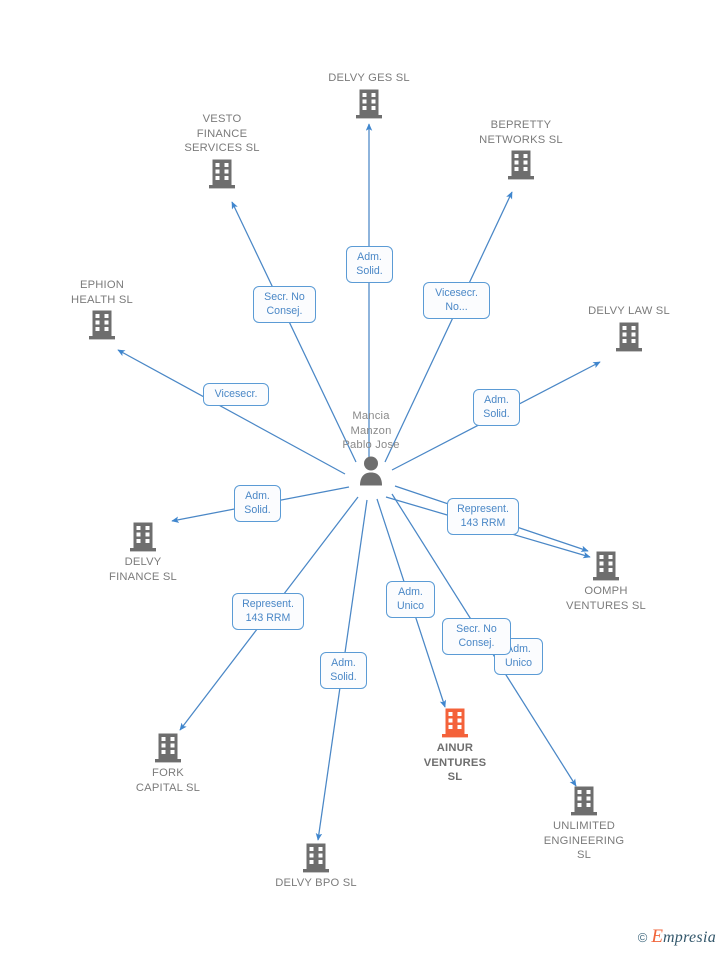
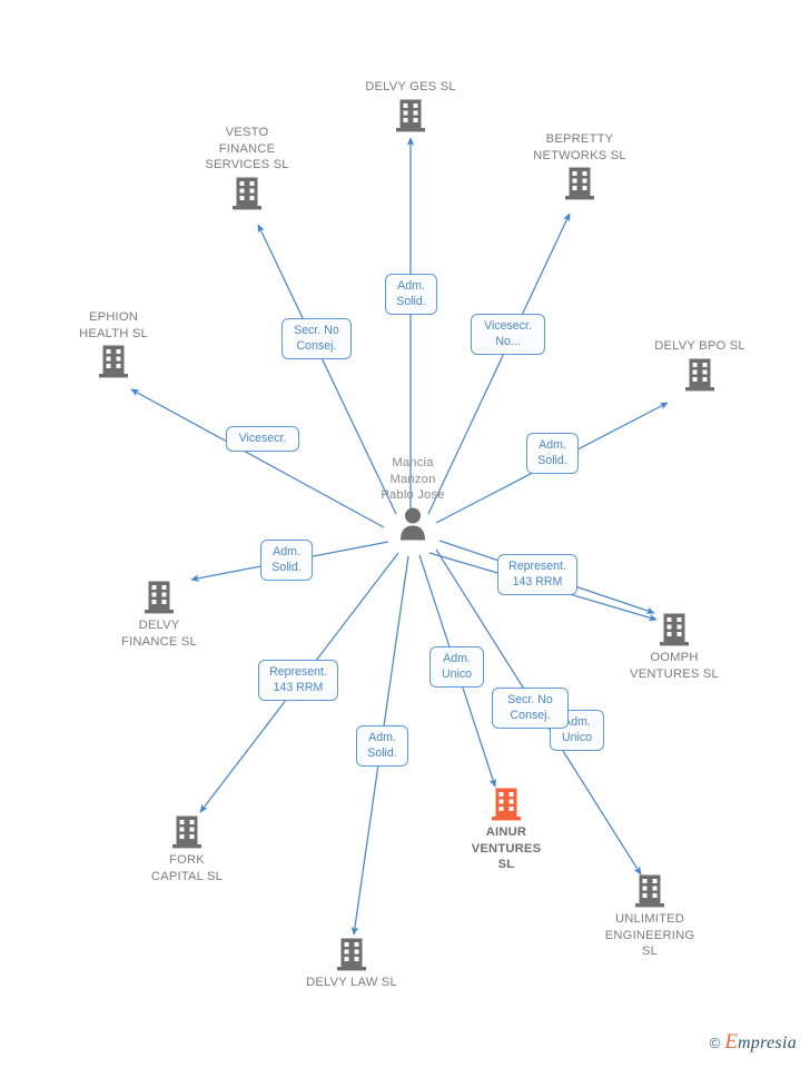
  DELVY GES SL
  VESTO
  FINANCE
  SERVICES SL
  BEPRETTY
  NETWORKS SL
  EPHION
  HEALTH SL
- DELVY LAW SL
+ DELVY BPO SL
  Mancia
  Manzon
  Pablo Jose
  DELVY
  FINANCE SL
  OOMPH
  VENTURES SL
  FORK
  CAPITAL SL
  AINUR
  VENTURES
  SL
  UNLIMITED
  ENGINEERING
  SL
- DELVY BPO SL
+ DELVY LAW SL
  Adm.
  Solid.
  Secr. No
  Consej.
  Vicesecr.
  No...
  Vicesecr.
  Adm.
  Solid.
  Adm.
  Solid.
  Represent.
  143 RRM
  Represent.
  143 RRM
  Adm.
  Unico
  dm.
  Unico
  Secr. No
  Consej.
  Adm.
  Solid.
  ©
  Empresia
